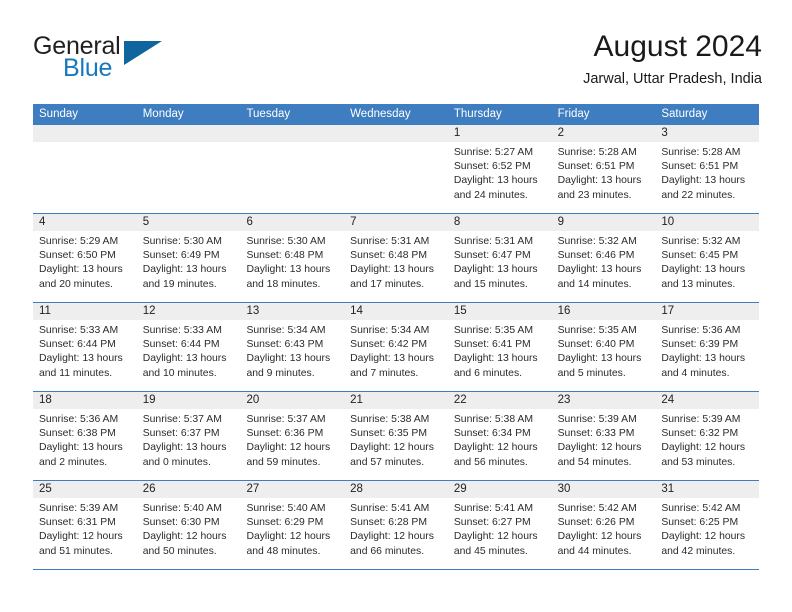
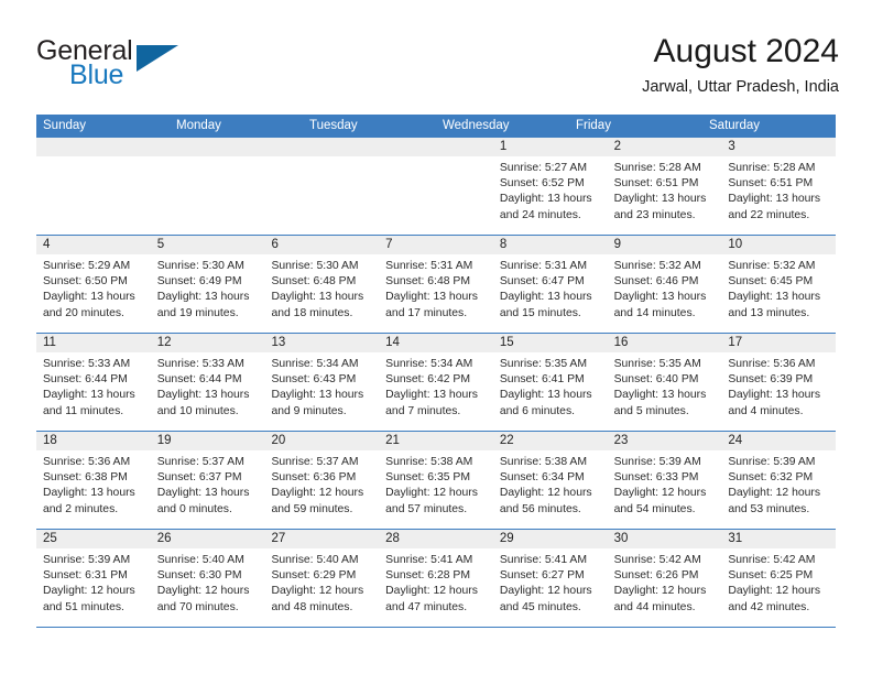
  General
  Blue
  August 2024
  Jarwal, Uttar Pradesh, India
  Sunday
  Monday
  Tuesday
  Wednesday
- Thursday
  Friday
  Saturday
  1
  Sunrise: 5:27 AM
  Sunset: 6:52 PM
  Daylight: 13 hours
  and 24 minutes.
  2
  Sunrise: 5:28 AM
  Sunset: 6:51 PM
  Daylight: 13 hours
  and 23 minutes.
  3
  Sunrise: 5:28 AM
  Sunset: 6:51 PM
  Daylight: 13 hours
  and 22 minutes.
  4
  Sunrise: 5:29 AM
  Sunset: 6:50 PM
  Daylight: 13 hours
  and 20 minutes.
  5
  Sunrise: 5:30 AM
  Sunset: 6:49 PM
  Daylight: 13 hours
  and 19 minutes.
  6
  Sunrise: 5:30 AM
  Sunset: 6:48 PM
  Daylight: 13 hours
  and 18 minutes.
  7
  Sunrise: 5:31 AM
  Sunset: 6:48 PM
  Daylight: 13 hours
  and 17 minutes.
  8
  Sunrise: 5:31 AM
  Sunset: 6:47 PM
  Daylight: 13 hours
  and 15 minutes.
  9
  Sunrise: 5:32 AM
  Sunset: 6:46 PM
  Daylight: 13 hours
  and 14 minutes.
  10
  Sunrise: 5:32 AM
  Sunset: 6:45 PM
  Daylight: 13 hours
  and 13 minutes.
  11
  Sunrise: 5:33 AM
  Sunset: 6:44 PM
  Daylight: 13 hours
  and 11 minutes.
  12
  Sunrise: 5:33 AM
  Sunset: 6:44 PM
  Daylight: 13 hours
  and 10 minutes.
  13
  Sunrise: 5:34 AM
  Sunset: 6:43 PM
  Daylight: 13 hours
  and 9 minutes.
  14
  Sunrise: 5:34 AM
  Sunset: 6:42 PM
  Daylight: 13 hours
  and 7 minutes.
  15
  Sunrise: 5:35 AM
  Sunset: 6:41 PM
  Daylight: 13 hours
  and 6 minutes.
  16
  Sunrise: 5:35 AM
  Sunset: 6:40 PM
  Daylight: 13 hours
  and 5 minutes.
  17
  Sunrise: 5:36 AM
  Sunset: 6:39 PM
  Daylight: 13 hours
  and 4 minutes.
  18
  Sunrise: 5:36 AM
  Sunset: 6:38 PM
  Daylight: 13 hours
  and 2 minutes.
  19
  Sunrise: 5:37 AM
  Sunset: 6:37 PM
  Daylight: 13 hours
  and 0 minutes.
  20
  Sunrise: 5:37 AM
  Sunset: 6:36 PM
  Daylight: 12 hours
  and 59 minutes.
  21
  Sunrise: 5:38 AM
  Sunset: 6:35 PM
  Daylight: 12 hours
  and 57 minutes.
  22
  Sunrise: 5:38 AM
  Sunset: 6:34 PM
  Daylight: 12 hours
  and 56 minutes.
  23
  Sunrise: 5:39 AM
  Sunset: 6:33 PM
  Daylight: 12 hours
  and 54 minutes.
  24
  Sunrise: 5:39 AM
  Sunset: 6:32 PM
  Daylight: 12 hours
  and 53 minutes.
  25
  Sunrise: 5:39 AM
  Sunset: 6:31 PM
  Daylight: 12 hours
  and 51 minutes.
  26
  Sunrise: 5:40 AM
  Sunset: 6:30 PM
  Daylight: 12 hours
- and 50 minutes.
+ and 70 minutes.
  27
  Sunrise: 5:40 AM
  Sunset: 6:29 PM
  Daylight: 12 hours
  and 48 minutes.
  28
  Sunrise: 5:41 AM
  Sunset: 6:28 PM
  Daylight: 12 hours
- and 66 minutes.
+ and 47 minutes.
  29
  Sunrise: 5:41 AM
  Sunset: 6:27 PM
  Daylight: 12 hours
  and 45 minutes.
  30
  Sunrise: 5:42 AM
  Sunset: 6:26 PM
  Daylight: 12 hours
  and 44 minutes.
  31
  Sunrise: 5:42 AM
  Sunset: 6:25 PM
  Daylight: 12 hours
  and 42 minutes.
